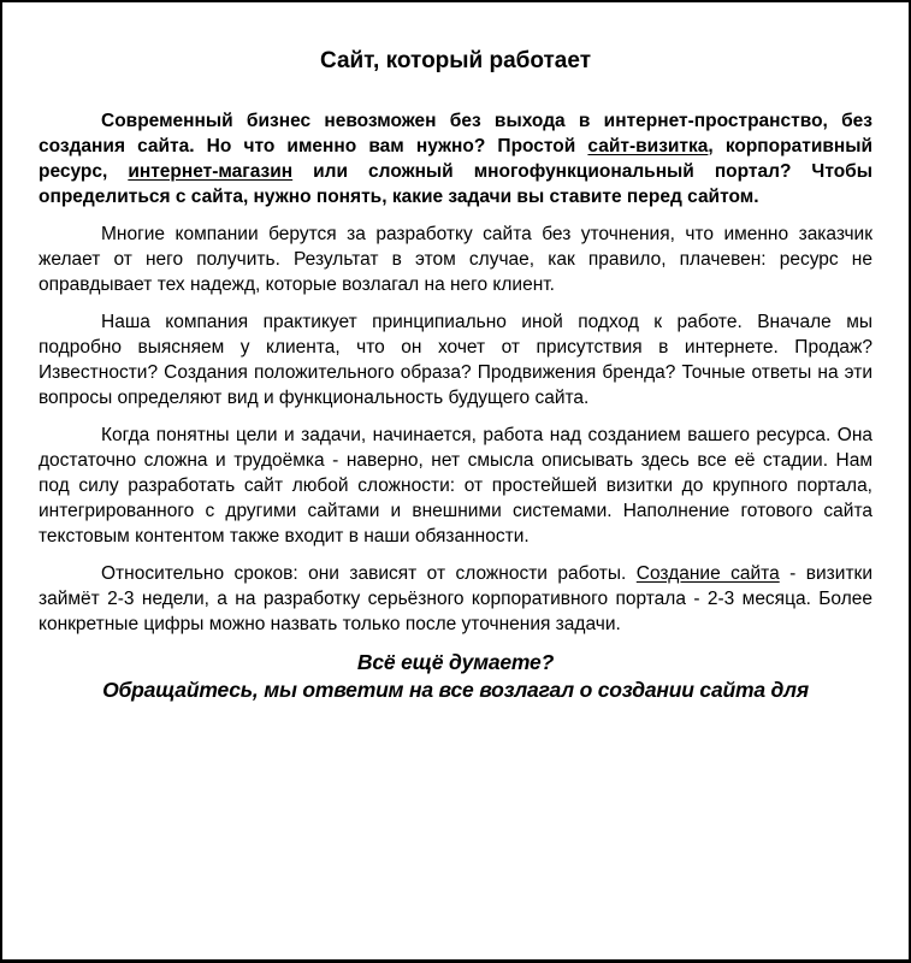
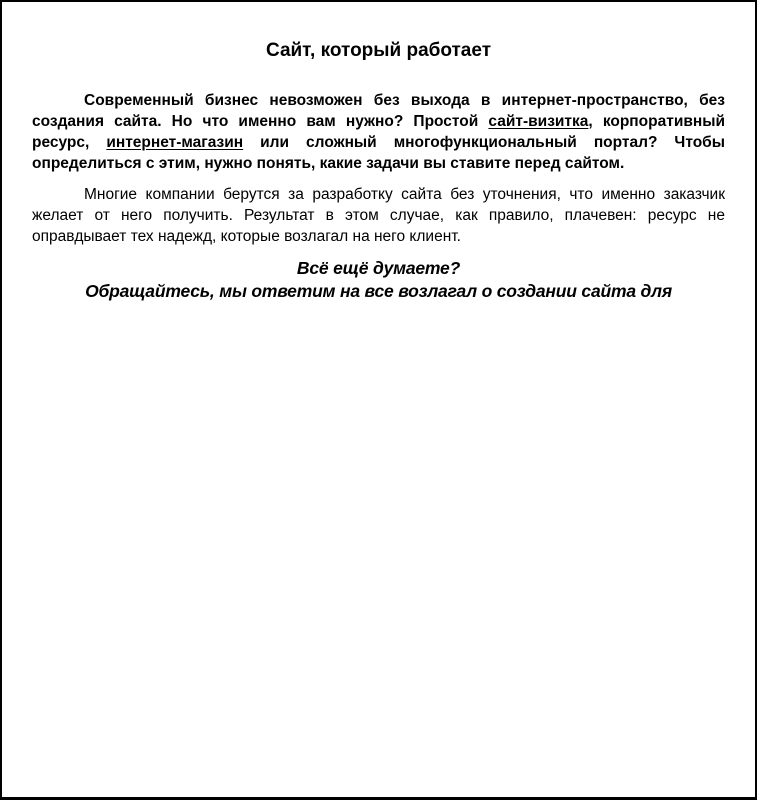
  Сайт, который работает
- Современный бизнес невозможен без выхода в интернет-пространство, без создания сайта. Но что именно вам нужно? Простой сайт-визитка, корпоративный ресурс, интернет-магазин или сложный многофункциональный портал? Чтобы определиться с сайта, нужно понять, какие задачи вы ставите перед сайтом.
+ Современный бизнес невозможен без выхода в интернет-пространство, без создания сайта. Но что именно вам нужно? Простой сайт-визитка, корпоративный ресурс, интернет-магазин или сложный многофункциональный портал? Чтобы определиться с этим, нужно понять, какие задачи вы ставите перед сайтом.
  Многие компании берутся за разработку сайта без уточнения, что именно заказчик желает от него получить. Результат в этом случае, как правило, плачевен: ресурс не оправдывает тех надежд, которые возлагал на него клиент.
- Наша компания практикует принципиально иной подход к работе. Вначале мы подробно выясняем у клиента, что он хочет от присутствия в интернете. Продаж? Известности? Создания положительного образа? Продвижения бренда? Точные ответы на эти вопросы определяют вид и функциональность будущего сайта.
- Когда понятны цели и задачи, начинается, работа над созданием вашего ресурса. Она достаточно сложна и трудоёмка - наверно, нет смысла описывать здесь все её стадии. Нам под силу разработать сайт любой сложности: от простейшей визитки до крупного портала, интегрированного с другими сайтами и внешними системами. Наполнение готового сайта текстовым контентом также входит в наши обязанности.
- Относительно сроков: они зависят от сложности работы. Создание сайта - визитки займёт 2-3 недели, а на разработку серьёзного корпоративного портала - 2-3 месяца. Более конкретные цифры можно назвать только после уточнения задачи.
  Всё ещё думаете?
  Обращайтесь, мы ответим на все возлагал о создании сайта для
